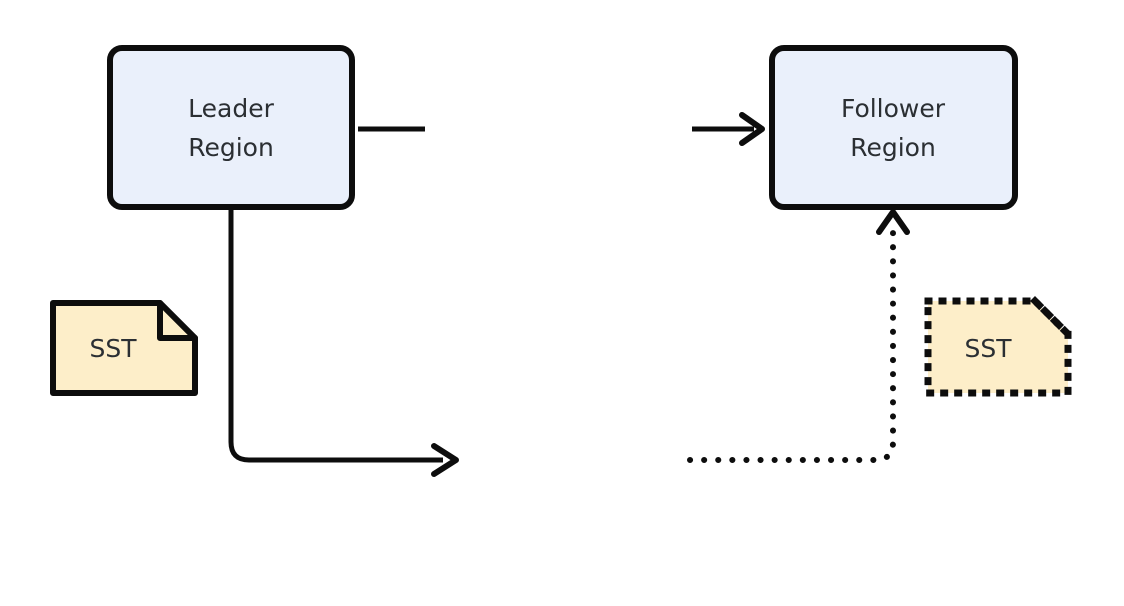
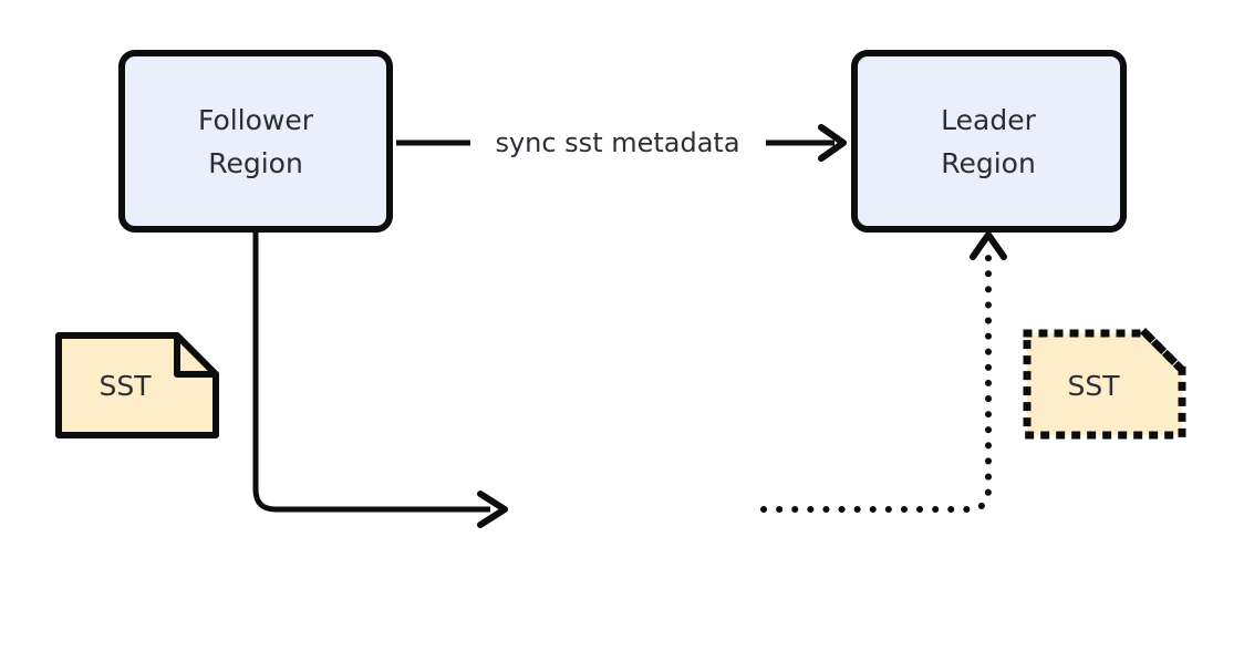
+ sync sst metadata
- Leader
+ Follower
  Region
- Follower
+ Leader
  Region
  SST
  SST
